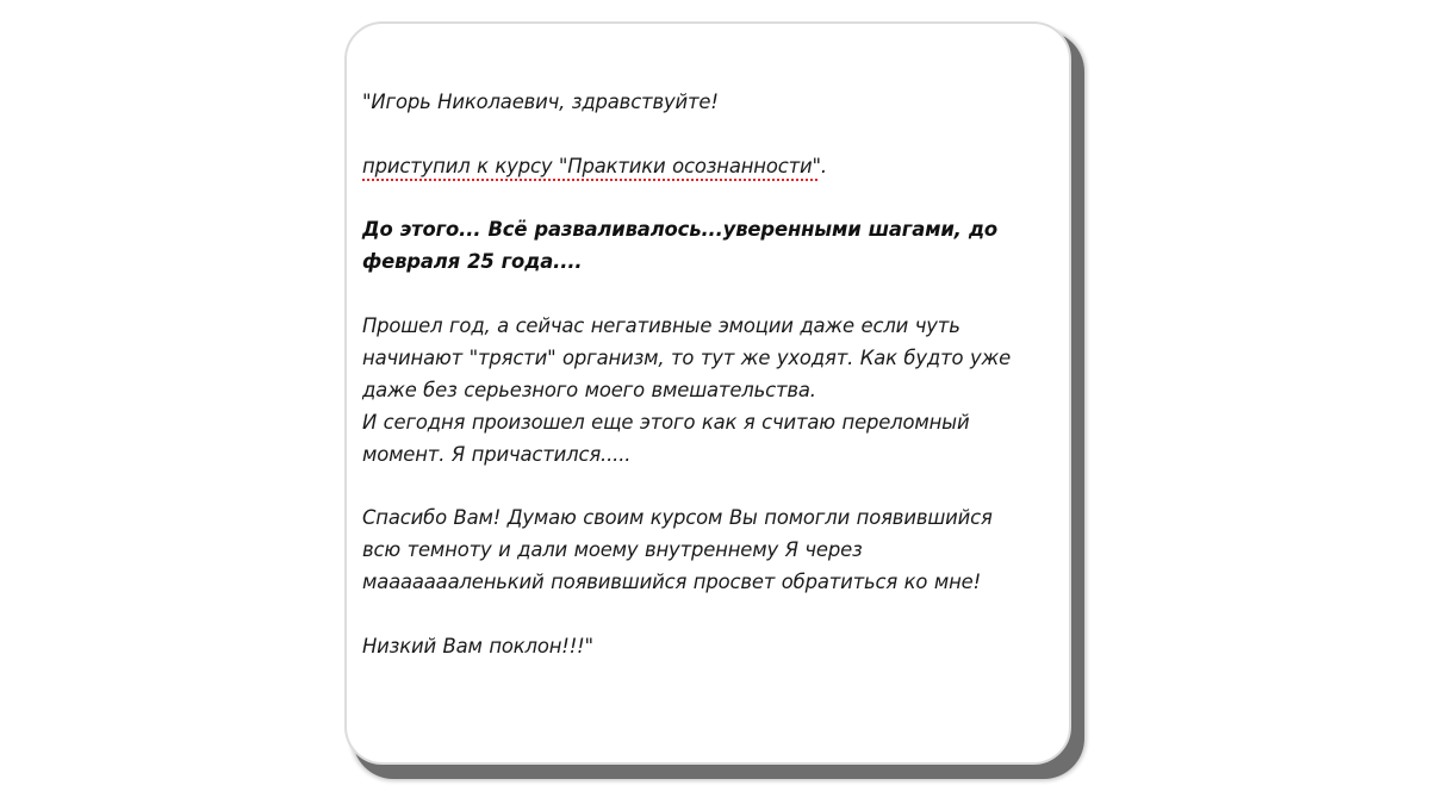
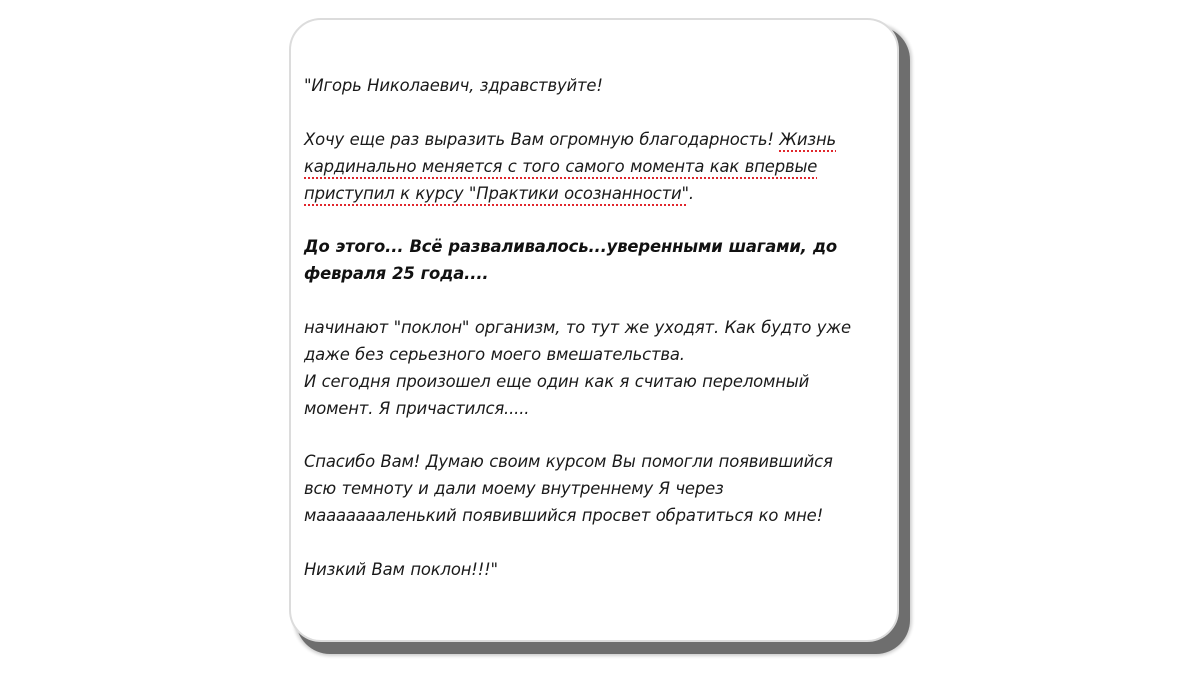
  "Игорь Николаевич, здравствуйте!
+ Хочу еще раз выразить Вам огромную благодарность! Жизнь
+ кардинально меняется с того самого момента как впервые
  приступил к курсу "Практики осознанности".
  До этого... Всё разваливалось...уверенными шагами, до
  февраля 25 года....
- Прошел год, а сейчас негативные эмоции даже если чуть
- начинают "трясти" организм, то тут же уходят. Как будто уже
+ начинают "поклон" организм, то тут же уходят. Как будто уже
  даже без серьезного моего вмешательства.
- И сегодня произошел еще этого как я считаю переломный
+ И сегодня произошел еще один как я считаю переломный
  момент. Я причастился.....
  Спасибо Вам! Думаю своим курсом Вы помогли появившийся
  всю темноту и дали моему внутреннему Я через
  маааааааленький появившийся просвет обратиться ко мне!
  Низкий Вам поклон!!!"
